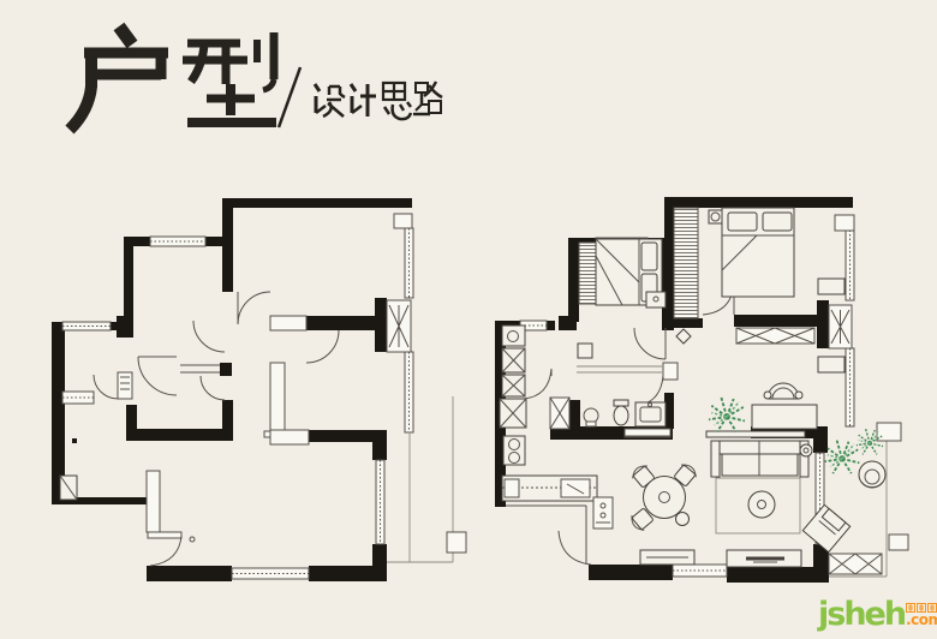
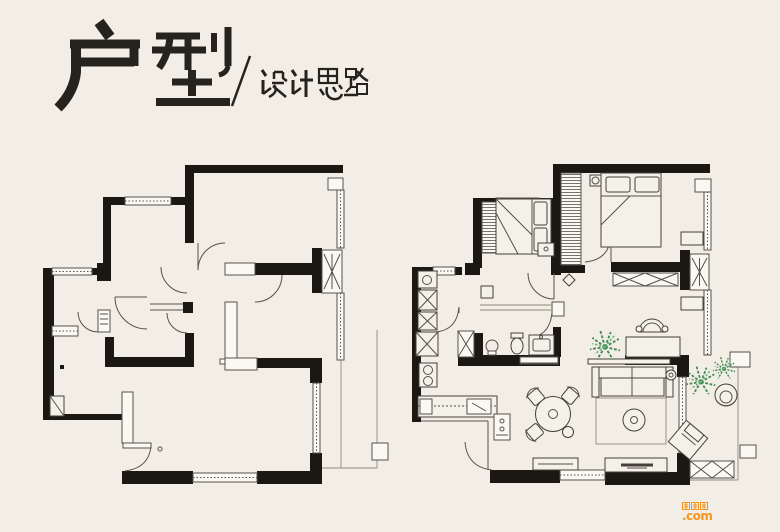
- jsheh
  .com
